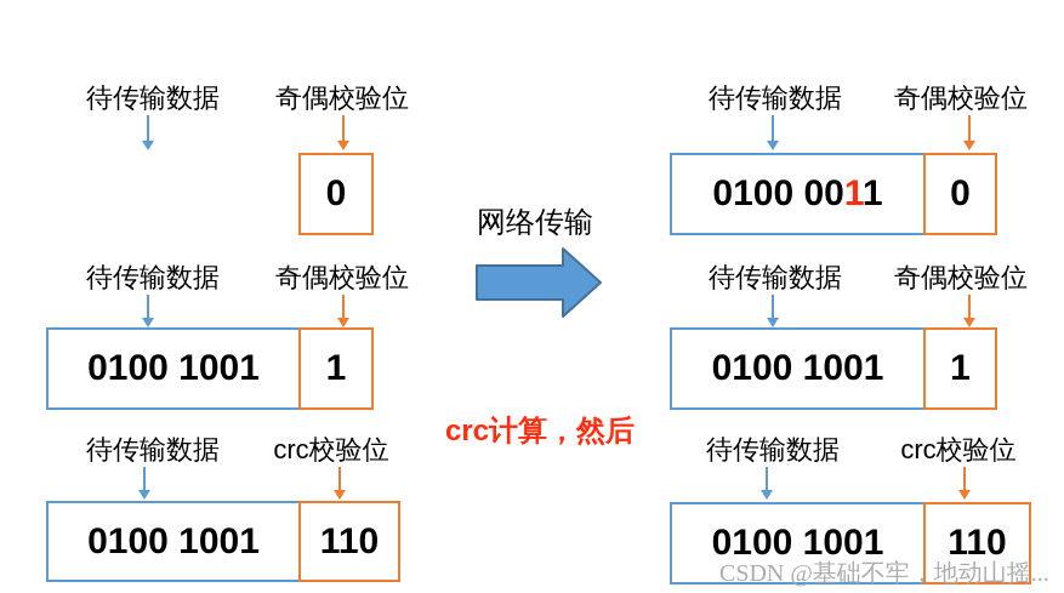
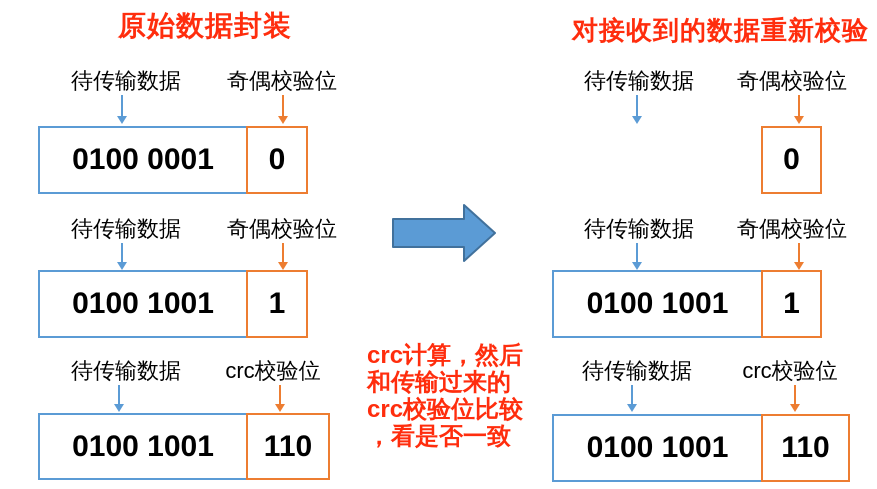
+ 原始数据封装
+ 对接收到的数据重新校验
  待传输数据
  奇偶校验位
+ 0100 0001
  0
  待传输数据
  奇偶校验位
  0100 1001
  1
  待传输数据
  crc校验位
  0100 1001
  110
- 网络传输
  crc计算，然后
+ 和传输过来的
+ crc校验位比较
+ ，看是否一致
  待传输数据
  奇偶校验位
- 0100 0011
  0
  待传输数据
  奇偶校验位
  0100 1001
  1
  待传输数据
  crc校验位
  0100 1001
  110
- CSDN @基础不牢，地动山摇...
